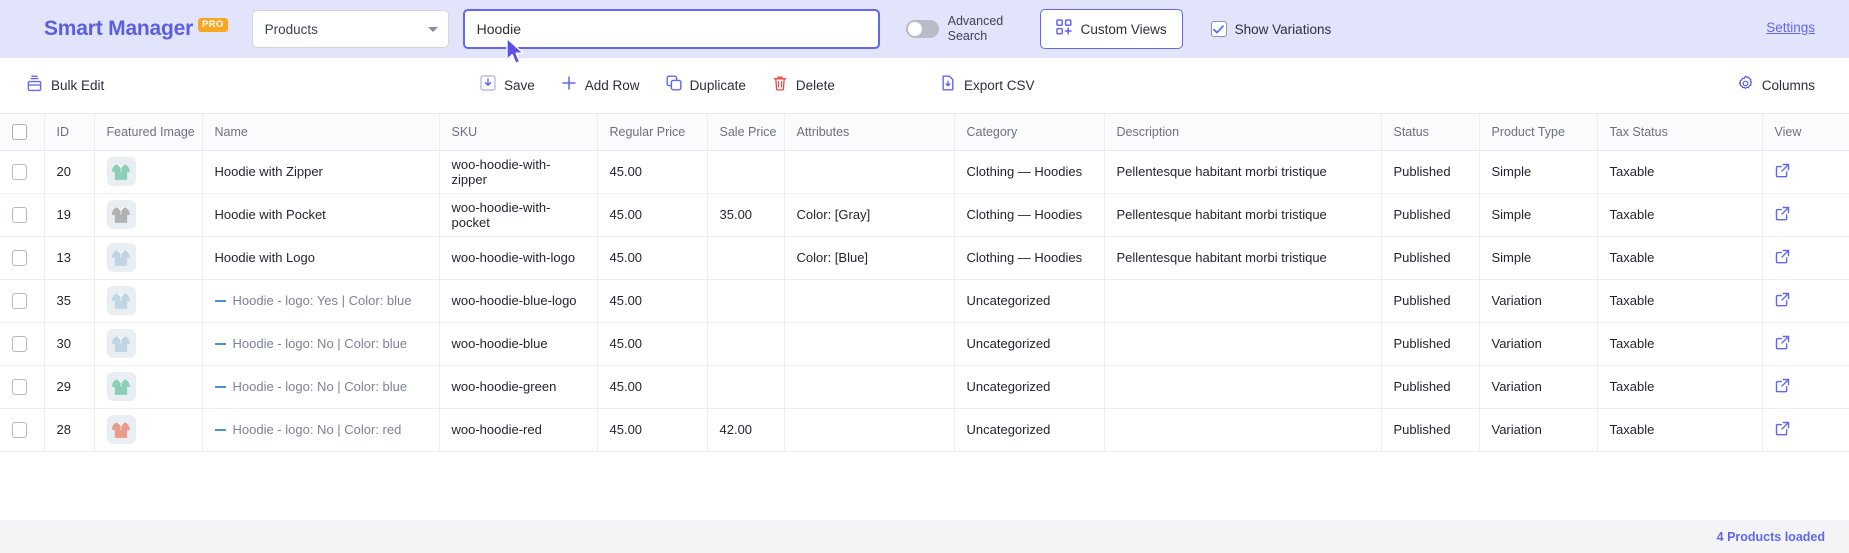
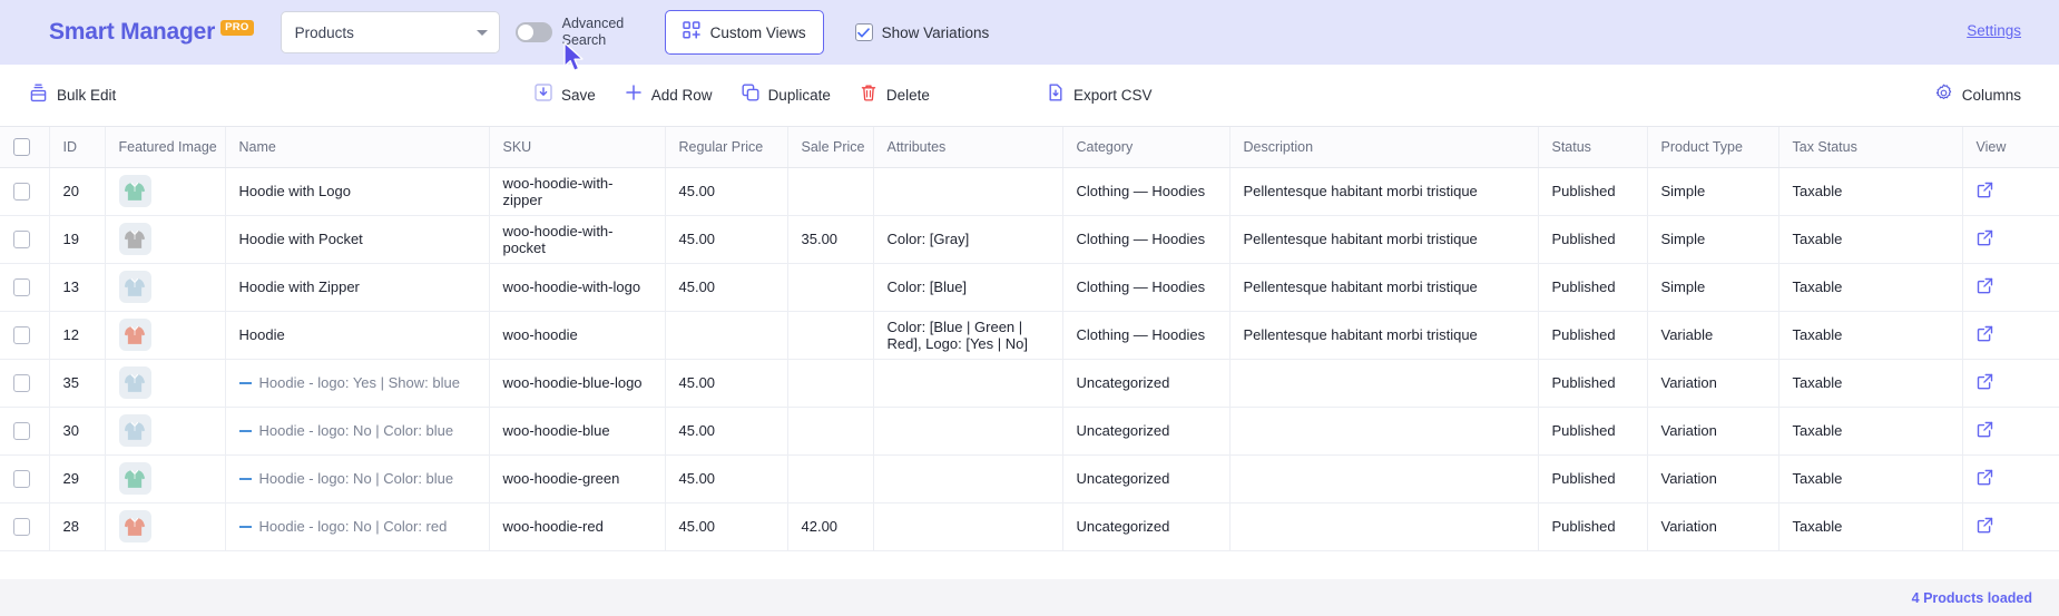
  Smart Manager
  PRO
  Products
- Hoodie
  Advanced Search
  Custom Views
  Show Variations
  Settings
  Bulk Edit
  Save
  Add Row
  Duplicate
  Delete
  Export CSV
  Columns
  	ID	Featured Image	Name	SKU	Regular Price	Sale Price	Attributes	Category	Description	Status	Product Type	Tax Status	View
- 	20		Hoodie with Zipper	woo-hoodie-with-zipper	45.00			Clothing — Hoodies	Pellentesque habitant morbi tristique	Published	Simple	Taxable
+ 	20		Hoodie with Logo	woo-hoodie-with-zipper	45.00			Clothing — Hoodies	Pellentesque habitant morbi tristique	Published	Simple	Taxable
  	19		Hoodie with Pocket	woo-hoodie-with-pocket	45.00	35.00	Color: [Gray]	Clothing — Hoodies	Pellentesque habitant morbi tristique	Published	Simple	Taxable
- 	13		Hoodie with Logo	woo-hoodie-with-logo	45.00		Color: [Blue]	Clothing — Hoodies	Pellentesque habitant morbi tristique	Published	Simple	Taxable
+ 	13		Hoodie with Zipper	woo-hoodie-with-logo	45.00		Color: [Blue]	Clothing — Hoodies	Pellentesque habitant morbi tristique	Published	Simple	Taxable
+ 	12		Hoodie	woo-hoodie			Color: [Blue | Green | Red], Logo: [Yes | No]	Clothing — Hoodies	Pellentesque habitant morbi tristique	Published	Variable	Taxable
- 	35		Hoodie - logo: Yes | Color: blue	woo-hoodie-blue-logo	45.00			Uncategorized		Published	Variation	Taxable
+ 	35		Hoodie - logo: Yes | Show: blue	woo-hoodie-blue-logo	45.00			Uncategorized		Published	Variation	Taxable
  	30		Hoodie - logo: No | Color: blue	woo-hoodie-blue	45.00			Uncategorized		Published	Variation	Taxable
  	29		Hoodie - logo: No | Color: blue	woo-hoodie-green	45.00			Uncategorized		Published	Variation	Taxable
  	28		Hoodie - logo: No | Color: red	woo-hoodie-red	45.00	42.00		Uncategorized		Published	Variation	Taxable
  4 Products loaded
